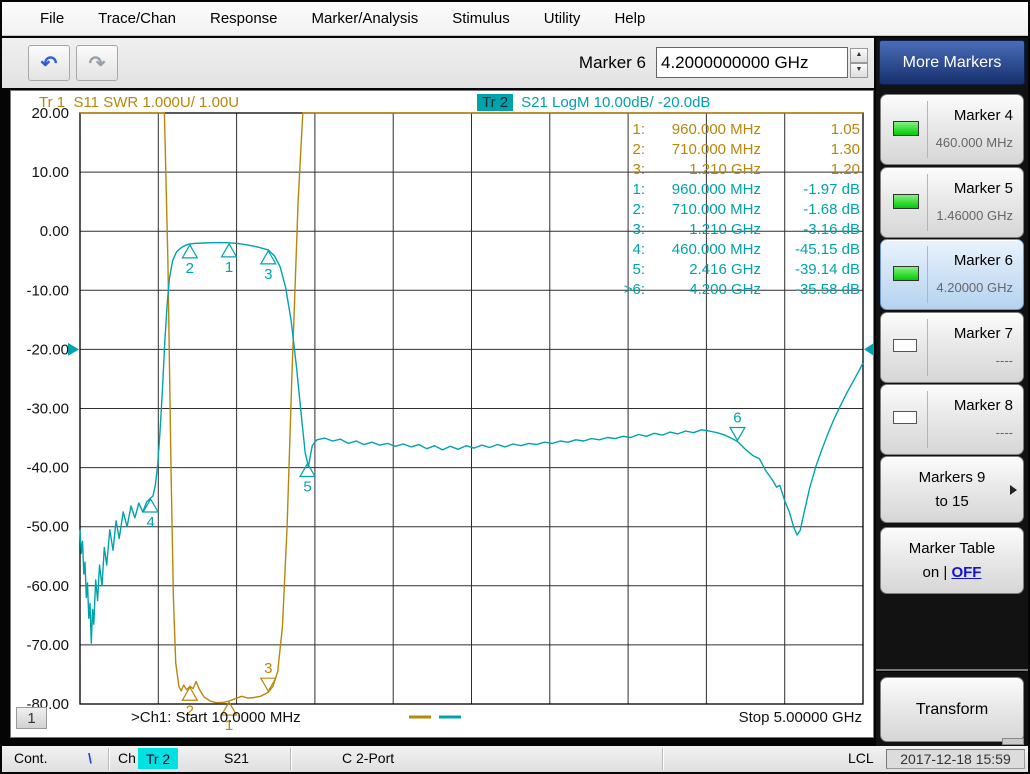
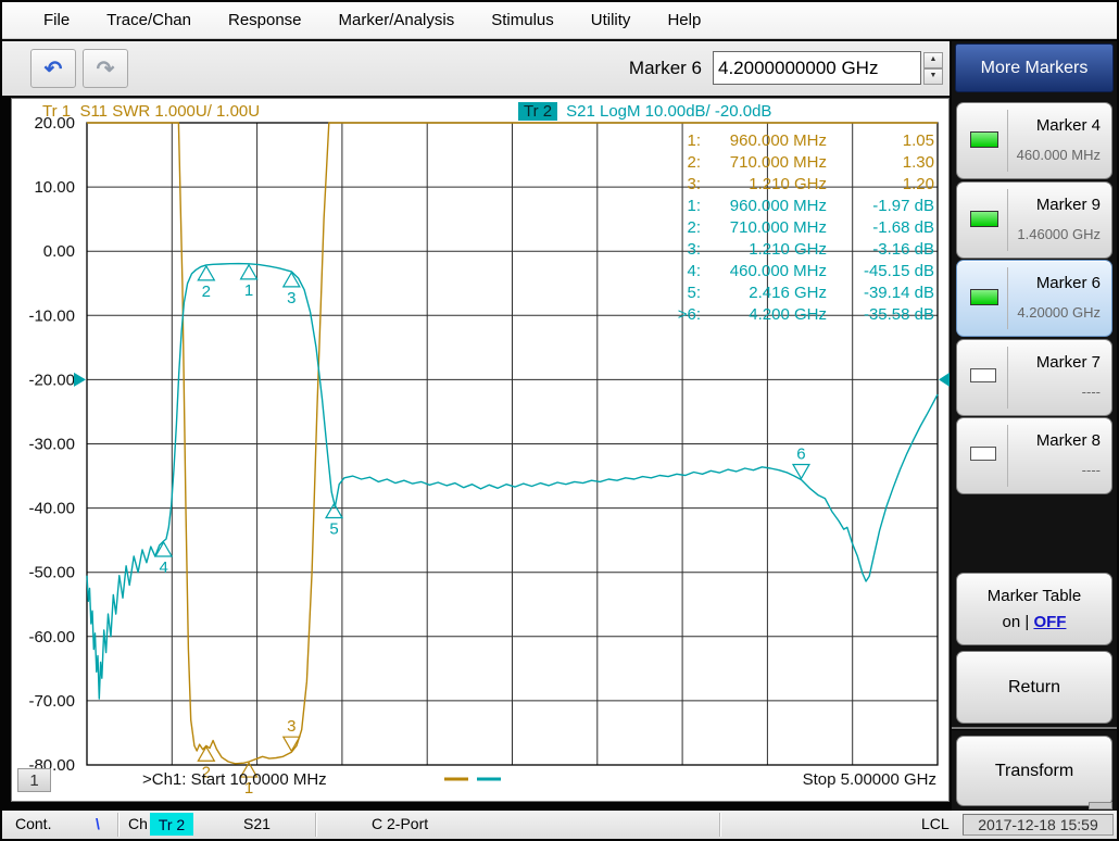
  File
  Trace/Chan
  Response
  Marker/Analysis
  Stimulus
  Utility
  Help
  ↶
  ↷
  Marker 6
  4.2000000000 GHz
  Tr 1 S11 SWR 1.000U/ 1.00U
  Tr 2
  S21 LogM 10.00dB/ -20.0dB
  20.00
  10.00
  0.00
  -10.00
  -20.00
  -30.00
  -40.00
  -50.00
  -60.00
  -70.00
  -80.00
  1
  2
  3
  1
  2
  3
  4
  5
  6
  1:
  960.000 MHz
  1.05
  2:
  710.000 MHz
  1.30
  3:
  1.210 GHz
  1.20
  1:
  960.000 MHz
  -1.97 dB
  2:
  710.000 MHz
  -1.68 dB
  3:
  1.210 GHz
  -3.16 dB
  4:
  460.000 MHz
  -45.15 dB
  5:
  2.416 GHz
  -39.14 dB
  >6:
  4.200 GHz
  -35.58 dB
  >Ch1: Start 10.0000 MHz
  Stop 5.00000 GHz
  1
  More Markers
  Marker 4
  460.000 MHz
- Marker 5
+ Marker 9
  1.46000 GHz
  Marker 6
  4.20000 GHz
  Marker 7
  ----
  Marker 8
  ----
- Markers 9
- to 15
  Marker Table
  on | OFF
+ Return
  Transform
  Cont.
  \
  Tr 2
  S21
  C 2-Port
  LCL
  2017-12-18 15:59
